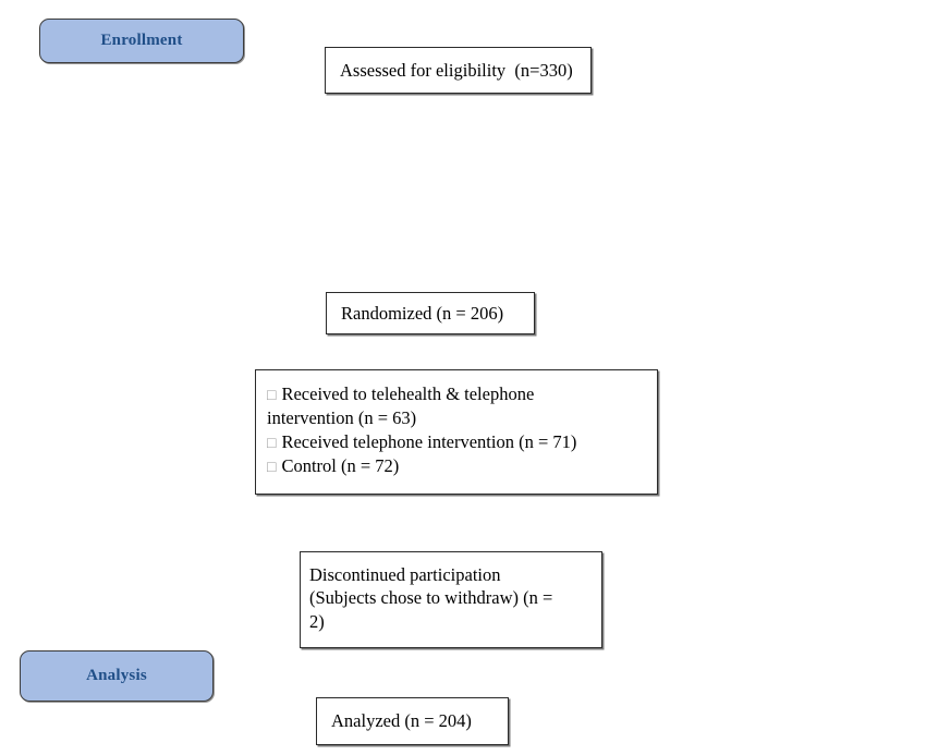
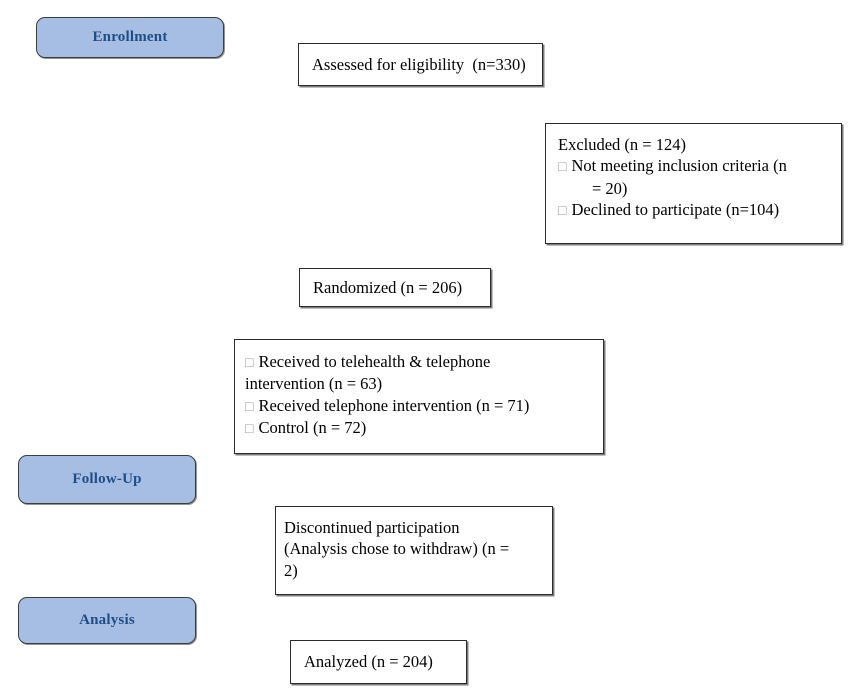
  Enrollment
  Assessed for eligibility (n=330)
+ Excluded (n = 124)
+ □ Not meeting inclusion criteria (n
+ = 20)
+ □ Declined to participate (n=104)
  Randomized (n = 206)
  □ Received to telehealth & telephone
  intervention (n = 63)
  □ Received telephone intervention (n = 71)
  □ Control (n = 72)
+ Follow-Up
  Discontinued participation
- (Subjects chose to withdraw) (n =
+ (Analysis chose to withdraw) (n =
  2)
  Analysis
  Analyzed (n = 204)
